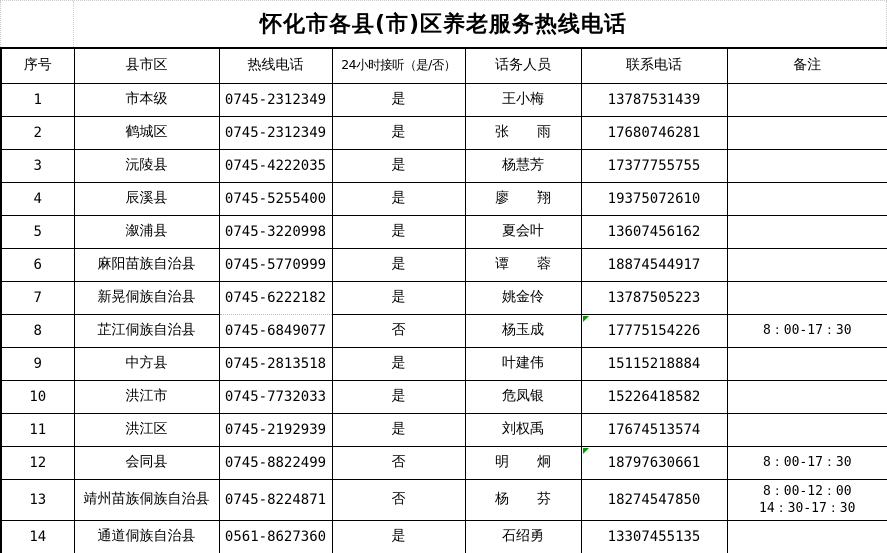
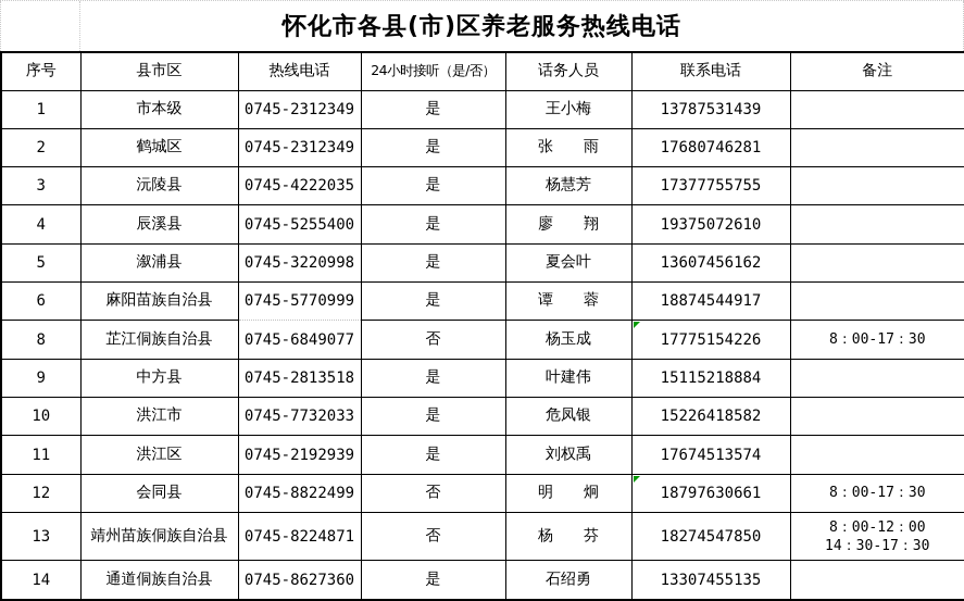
  怀化市各县(市)区养老服务热线电话
  序号	县市区	热线电话	24小时接听（是/否）	话务人员	联系电话	备注
  1	市本级	0745-2312349	是	王小梅	13787531439
  2	鹤城区	0745-2312349	是	张 雨	17680746281
  3	沅陵县	0745-4222035	是	杨慧芳	17377755755
  4	辰溪县	0745-5255400	是	廖 翔	19375072610
  5	溆浦县	0745-3220998	是	夏会叶	13607456162
  6	麻阳苗族自治县	0745-5770999	是	谭 蓉	18874544917
- 7	新晃侗族自治县	0745-6222182	是	姚金伶	13787505223
  8	芷江侗族自治县	0745-6849077	否	杨玉成	17775154226	8：00-17：30
  9	中方县	0745-2813518	是	叶建伟	15115218884
  10	洪江市	0745-7732033	是	危凤银	15226418582
  11	洪江区	0745-2192939	是	刘权禹	17674513574
  12	会同县	0745-8822499	否	明 炯	18797630661	8：00-17：30
  13	靖州苗族侗族自治县	0745-8224871	否	杨 芬	18274547850	8：00-12：00 14：30-17：30
- 14	通道侗族自治县	0561-8627360	是	石绍勇	13307455135
+ 14	通道侗族自治县	0745-8627360	是	石绍勇	13307455135
